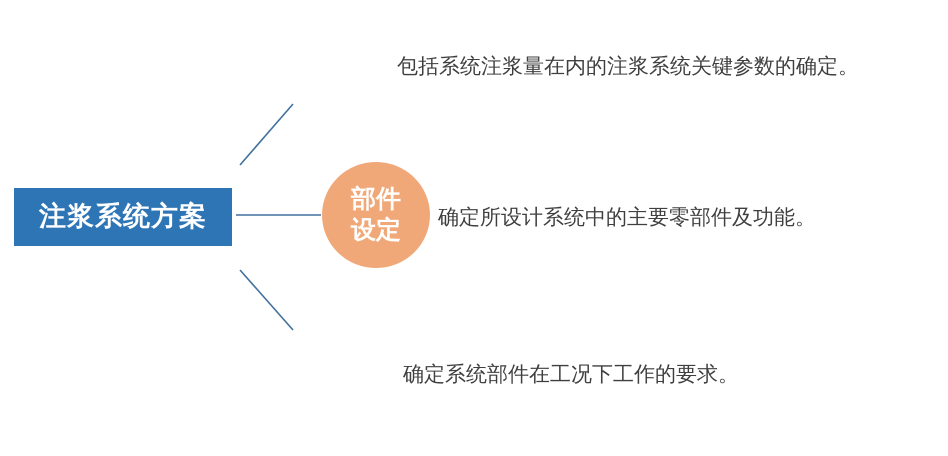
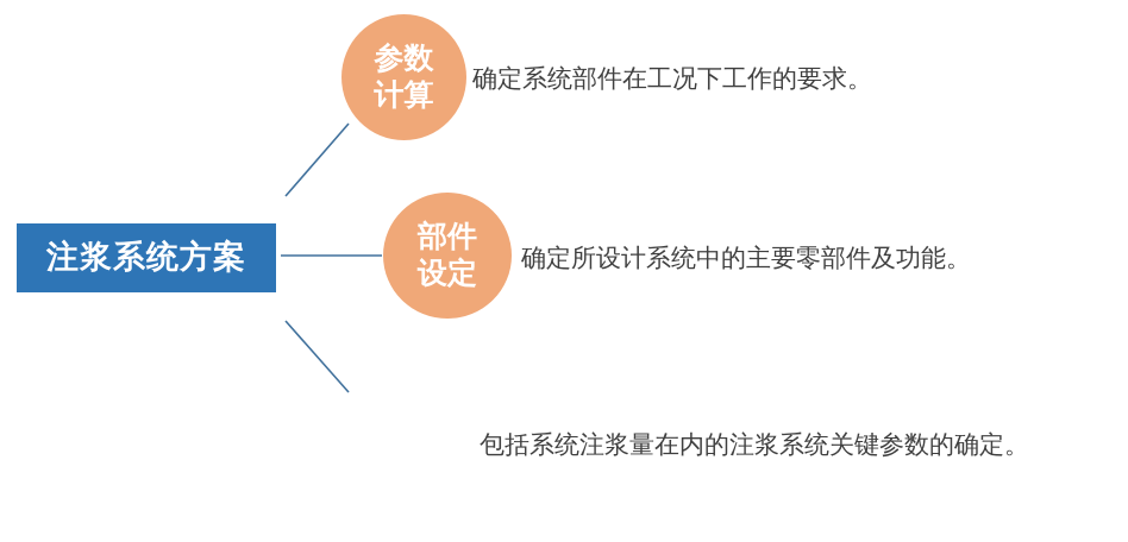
  注浆系统方案
+ 参数
+ 计算
  部件
  设定
- 包括系统注浆量在内的注浆系统关键参数的确定。
+ 确定系统部件在工况下工作的要求。
  确定所设计系统中的主要零部件及功能。
- 确定系统部件在工况下工作的要求。
+ 包括系统注浆量在内的注浆系统关键参数的确定。
